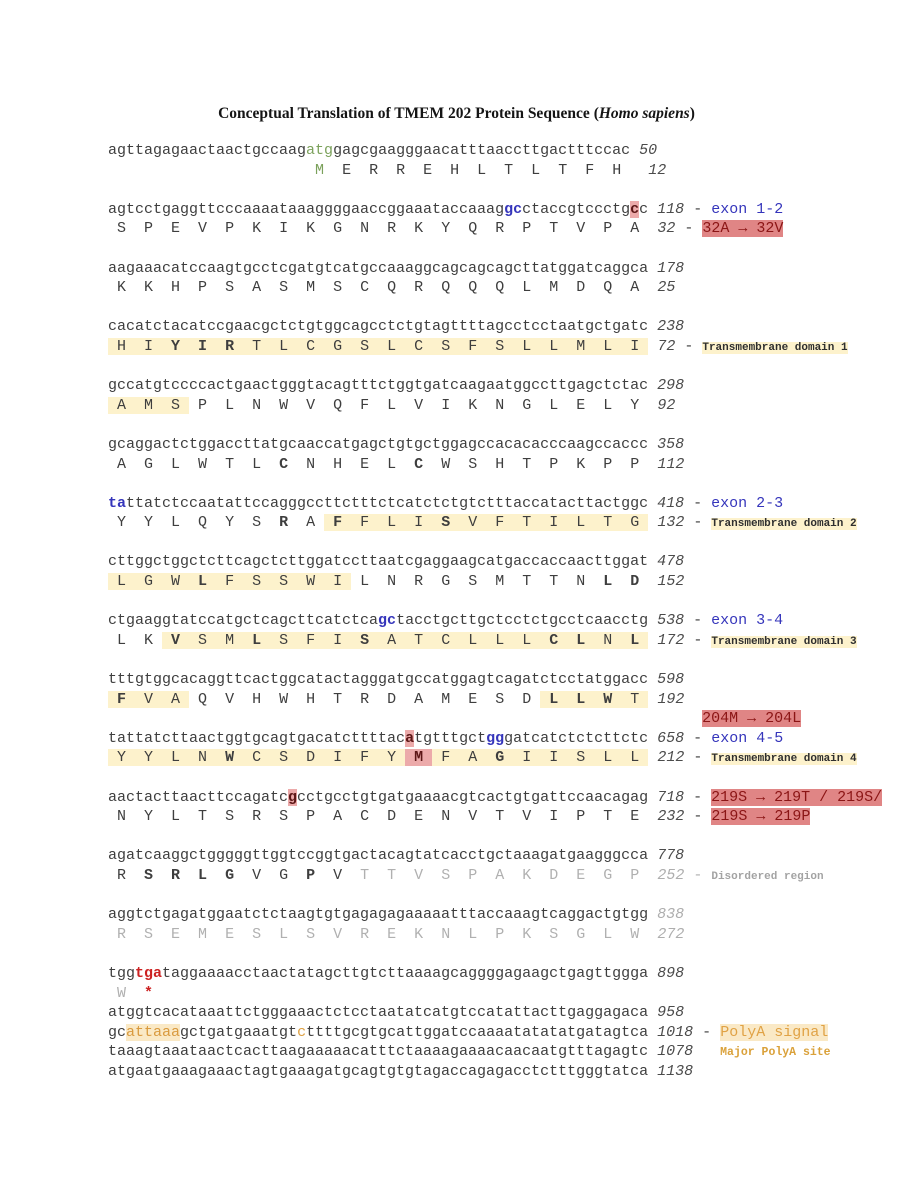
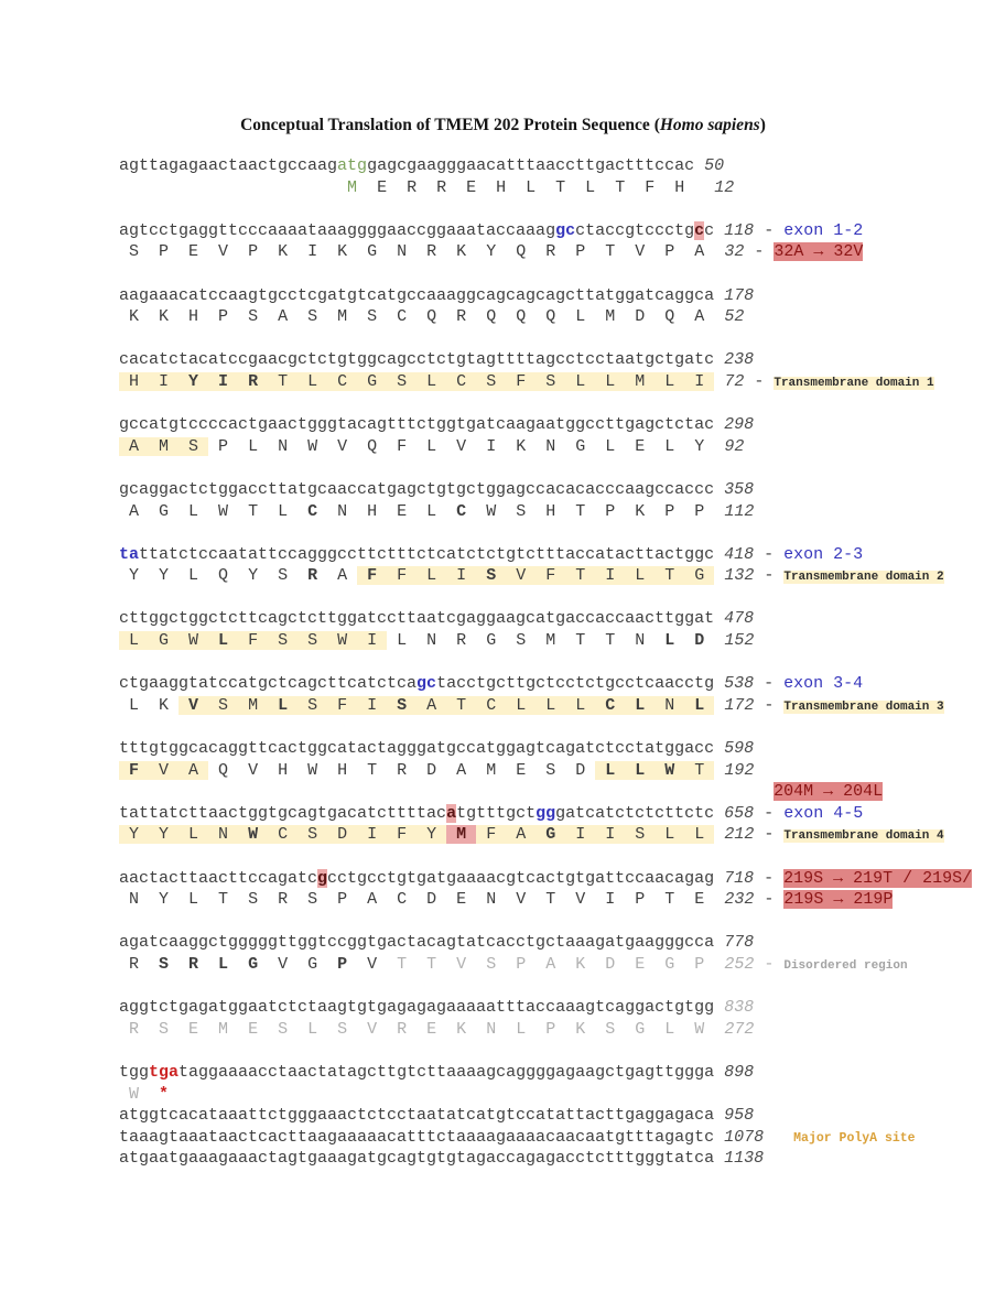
  Conceptual Translation of TMEM 202 Protein Sequence (Homo sapiens)
  agttagagaactaactgccaagatggagcgaagggaacatttaaccttgactttccac 50
  M E R R E H L T L T F H 12
  agtcctgaggttcccaaaataaaggggaaccggaaataccaaaggcctaccgtccctgcc 118 - exon 1-2
  S P E V P K I K G N R K Y Q R P T V P A 32 - 32A → 32V
  aagaaacatccaagtgcctcgatgtcatgccaaaggcagcagcagcttatggatcaggca 178
- K K H P S A S M S C Q R Q Q Q L M D Q A 25
+ K K H P S A S M S C Q R Q Q Q L M D Q A 52
  cacatctacatccgaacgctctgtggcagcctctgtagttttagcctcctaatgctgatc 238
  H I Y I R T L C G S L C S F S L L M L I 72 - Transmembrane domain 1
  gccatgtccccactgaactgggtacagtttctggtgatcaagaatggccttgagctctac 298
  A M S P L N W V Q F L V I K N G L E L Y 92
  gcaggactctggaccttatgcaaccatgagctgtgctggagccacacacccaagccaccc 358
  A G L W T L C N H E L C W S H T P K P P 112
  tattatctccaatattccagggccttctttctcatctctgtctttaccatacttactggc 418 - exon 2-3
  Y Y L Q Y S R A F F L I S V F T I L T G 132 - Transmembrane domain 2
  cttggctggctcttcagctcttggatccttaatcgaggaagcatgaccaccaacttggat 478
  L G W L F S S W I L N R G S M T T N L D 152
  ctgaaggtatccatgctcagcttcatctcagctacctgcttgctcctctgcctcaacctg 538 - exon 3-4
  L K V S M L S F I S A T C L L L C L N L 172 - Transmembrane domain 3
  tttgtggcacaggttcactggcatactagggatgccatggagtcagatctcctatggacc 598
  F V A Q V H W H T R D A M E S D L L W T 192
  204M → 204L
  tattatcttaactggtgcagtgacatcttttacatgtttgctgggatcatctctcttctc 658 - exon 4-5
  Y Y L N W C S D I F Y M F A G I I S L L 212 - Transmembrane domain 4
  aactacttaacttccagatcgcctgcctgtgatgaaaacgtcactgtgattccaacagag 718 - 219S → 219T / 219S/
  N Y L T S R S P A C D E N V T V I P T E 232 - 219S → 219P
  agatcaaggctgggggttggtccggtgactacagtatcacctgctaaagatgaagggcca 778
  R S R L G V G P V T T V S P A K D E G P 252 - Disordered region
  aggtctgagatggaatctctaagtgtgagagagaaaaatttaccaaagtcaggactgtgg 838
  R S E M E S L S V R E K N L P K S G L W 272
  tggtgataggaaaacctaactatagcttgtcttaaaagcaggggagaagctgagttggga 898
  W *
  atggtcacataaattctgggaaactctcctaatatcatgtccatattacttgaggagaca 958
- gcattaaagctgatgaaatgtcttttgcgtgcattggatccaaaatatatatgatagtca 1018 - PolyA signal
  taaagtaaataactcacttaagaaaaacatttctaaaagaaaacaacaatgtttagagtc 1078 Major PolyA site
  atgaatgaaagaaactagtgaaagatgcagtgtgtagaccagagacctctttgggtatca 1138
